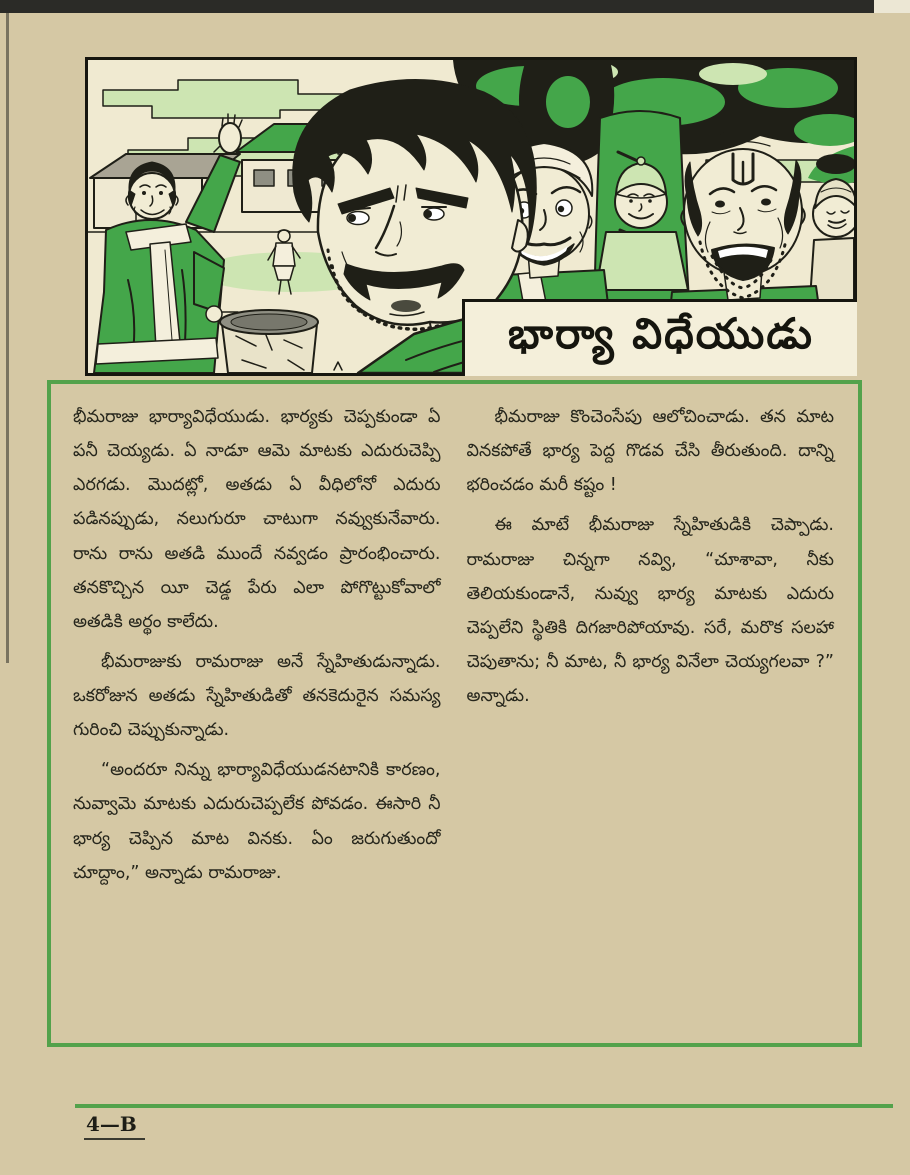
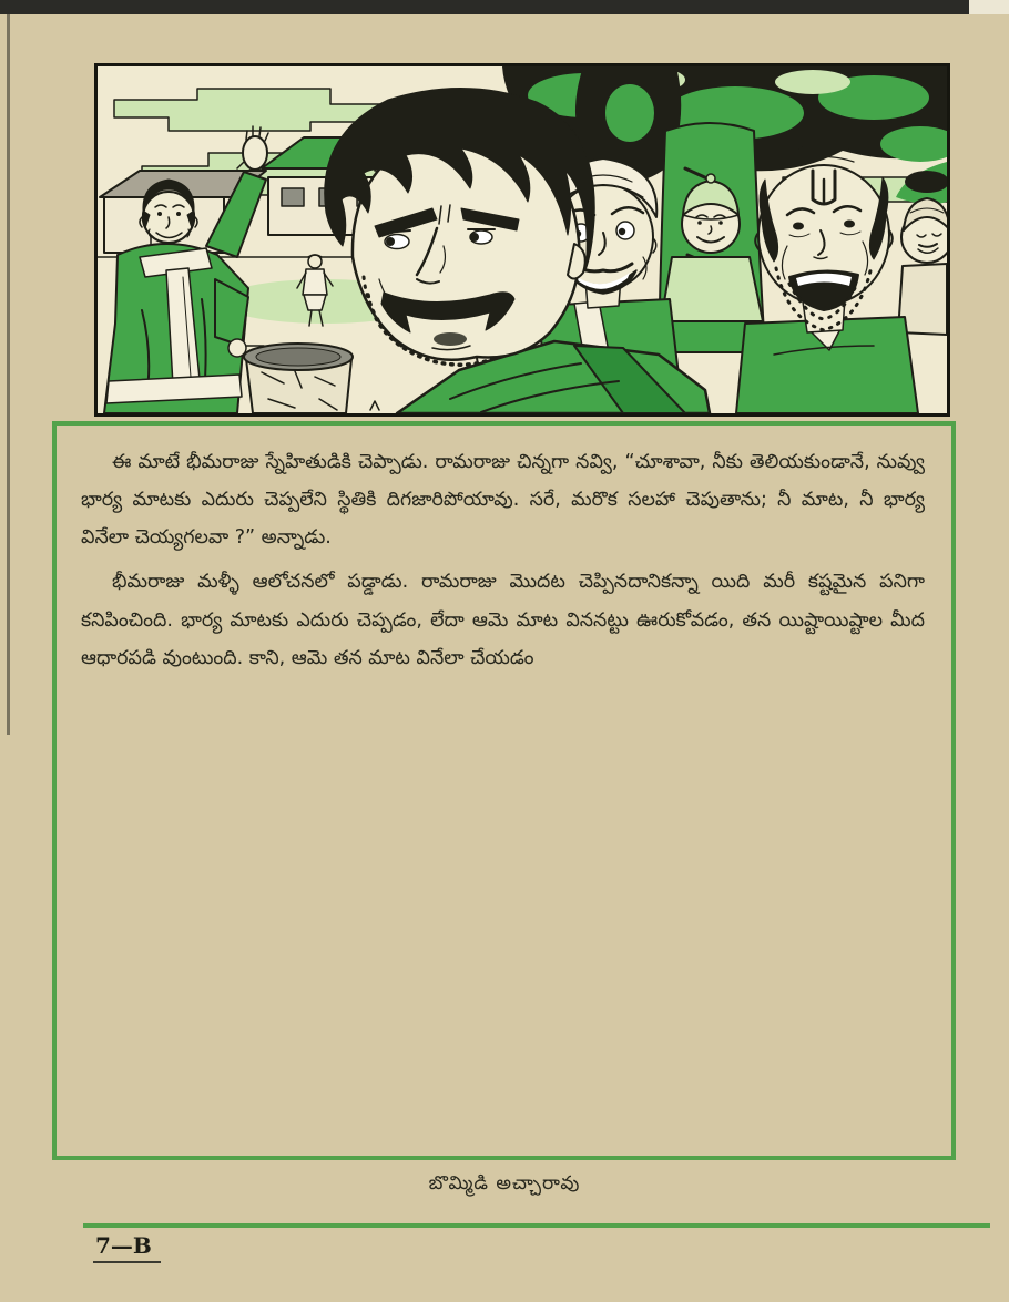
- భార్యా విధేయుడు
- భీమరాజు భార్యావిధేయుడు. భార్యకు చెప్పకుండా ఏ పనీ చెయ్యడు. ఏ నాడూ ఆమె మాటకు ఎదురుచెప్పి ఎరగడు. మొదట్లో, అతడు ఏ వీధిలోనో ఎదురు పడినప్పుడు, నలుగురూ చాటుగా నవ్వుకునేవారు. రాను రాను అతడి ముందే నవ్వడం ప్రారంభించారు. తనకొచ్చిన యీ చెడ్డ పేరు ఎలా పోగొట్టుకోవాలో అతడికి అర్థం కాలేదు.
- భీమరాజుకు రామరాజు అనే స్నేహితుడున్నాడు. ఒకరోజున అతడు స్నేహితుడితో తనకెదురైన సమస్య గురించి చెప్పుకున్నాడు.
- “అందరూ నిన్ను భార్యావిధేయుడనటానికి కారణం, నువ్వామె మాటకు ఎదురుచెప్పలేక పోవడం. ఈసారి నీ భార్య చెప్పిన మాట వినకు. ఏం జరుగుతుందో చూద్దాం,” అన్నాడు రామరాజు.
- భీమరాజు కొంచెంసేపు ఆలోచించాడు. తన మాట వినకపోతే భార్య పెద్ద గొడవ చేసి తీరుతుంది. దాన్ని భరించడం మరీ కష్టం !
  ఈ మాటే భీమరాజు స్నేహితుడికి చెప్పాడు. రామరాజు చిన్నగా నవ్వి, “చూశావా, నీకు తెలియకుండానే, నువ్వు భార్య మాటకు ఎదురు చెప్పలేని స్థితికి దిగజారిపోయావు. సరే, మరొక సలహా చెపుతాను; నీ మాట, నీ భార్య వినేలా చెయ్యగలవా ?” అన్నాడు.
+ భీమరాజు మళ్ళీ ఆలోచనలో పడ్డాడు. రామరాజు మొదట చెప్పినదానికన్నా యిది మరీ కష్టమైన పనిగా కనిపించింది. భార్య మాటకు ఎదురు చెప్పడం, లేదా ఆమె మాట విననట్టు ఊరుకోవడం, తన యిష్టాయిష్టాల మీద ఆధారపడి వుంటుంది. కాని, ఆమె తన మాట వినేలా చేయడం
+ బొమ్మిడి అచ్చారావు
- 4—B
+ 7—B
